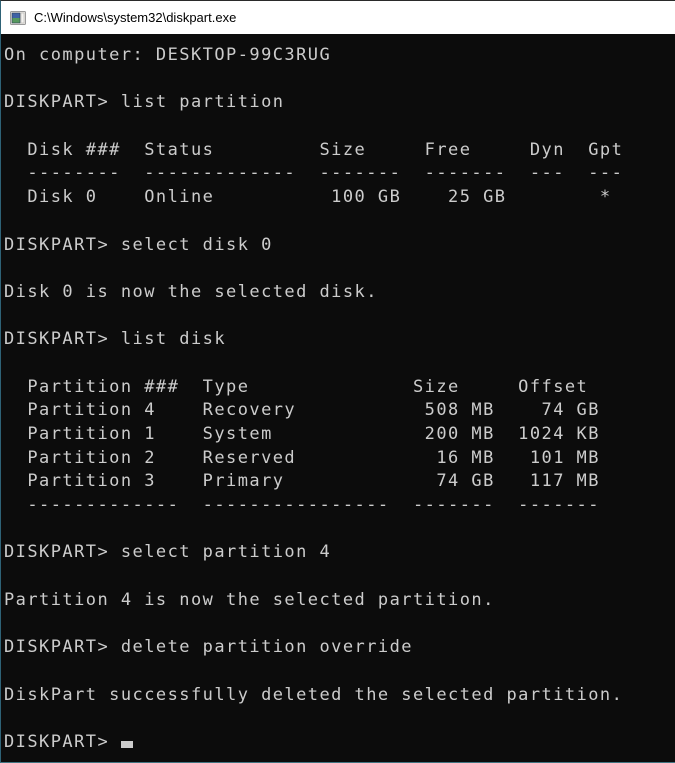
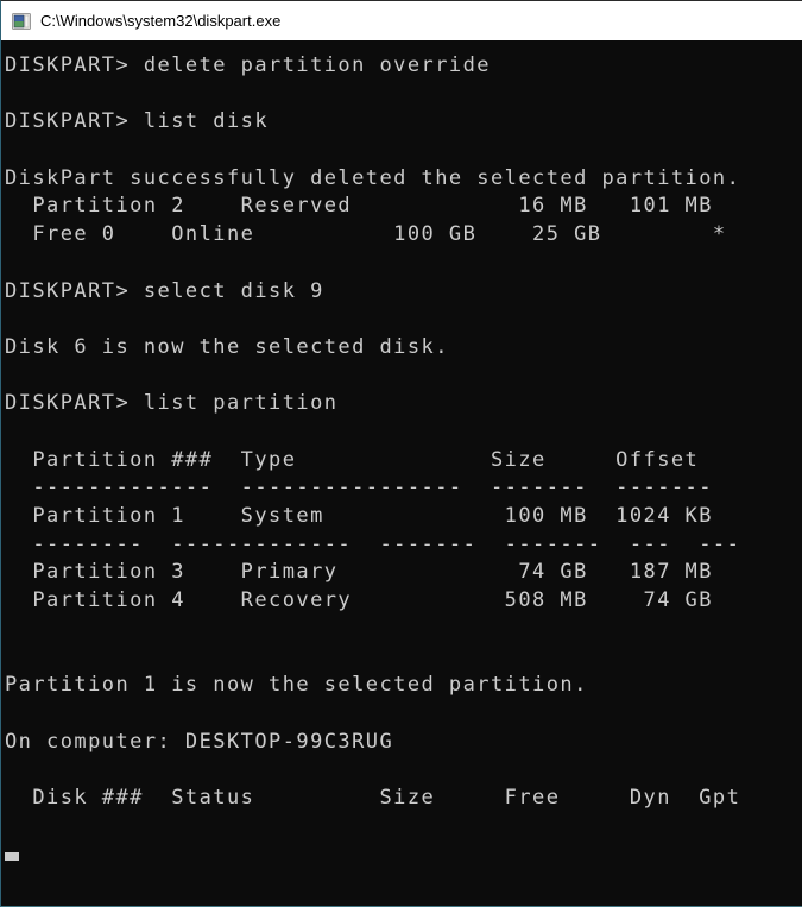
  C:\Windows\system32\diskpart.exe
- On computer: DESKTOP-99C3RUG
+ DISKPART> delete partition override
- DISKPART> list partition
+ DISKPART> list disk
- Disk ### Status Size Free Dyn Gpt
+ DiskPart successfully deleted the selected partition.
- -------- ------------- ------- ------- --- ---
+ Partition 2 Reserved 16 MB 101 MB
- Disk 0 Online 100 GB 25 GB *
+ Free 0 Online 100 GB 25 GB *
- DISKPART> select disk 0
+ DISKPART> select disk 9
- Disk 0 is now the selected disk.
+ Disk 6 is now the selected disk.
- DISKPART> list disk
+ DISKPART> list partition
  Partition ### Type Size Offset
- Partition 4 Recovery 508 MB 74 GB
+ ------------- ---------------- ------- -------
- Partition 1 System 200 MB 1024 KB
+ Partition 1 System 100 MB 1024 KB
- Partition 2 Reserved 16 MB 101 MB
+ -------- ------------- ------- ------- --- ---
- Partition 3 Primary 74 GB 117 MB
+ Partition 3 Primary 74 GB 187 MB
- ------------- ---------------- ------- -------
+ Partition 4 Recovery 508 MB 74 GB
- DISKPART> select partition 4
- Partition 4 is now the selected partition.
+ Partition 1 is now the selected partition.
- DISKPART> delete partition override
+ On computer: DESKTOP-99C3RUG
- DiskPart successfully deleted the selected partition.
+ Disk ### Status Size Free Dyn Gpt
- DISKPART>
